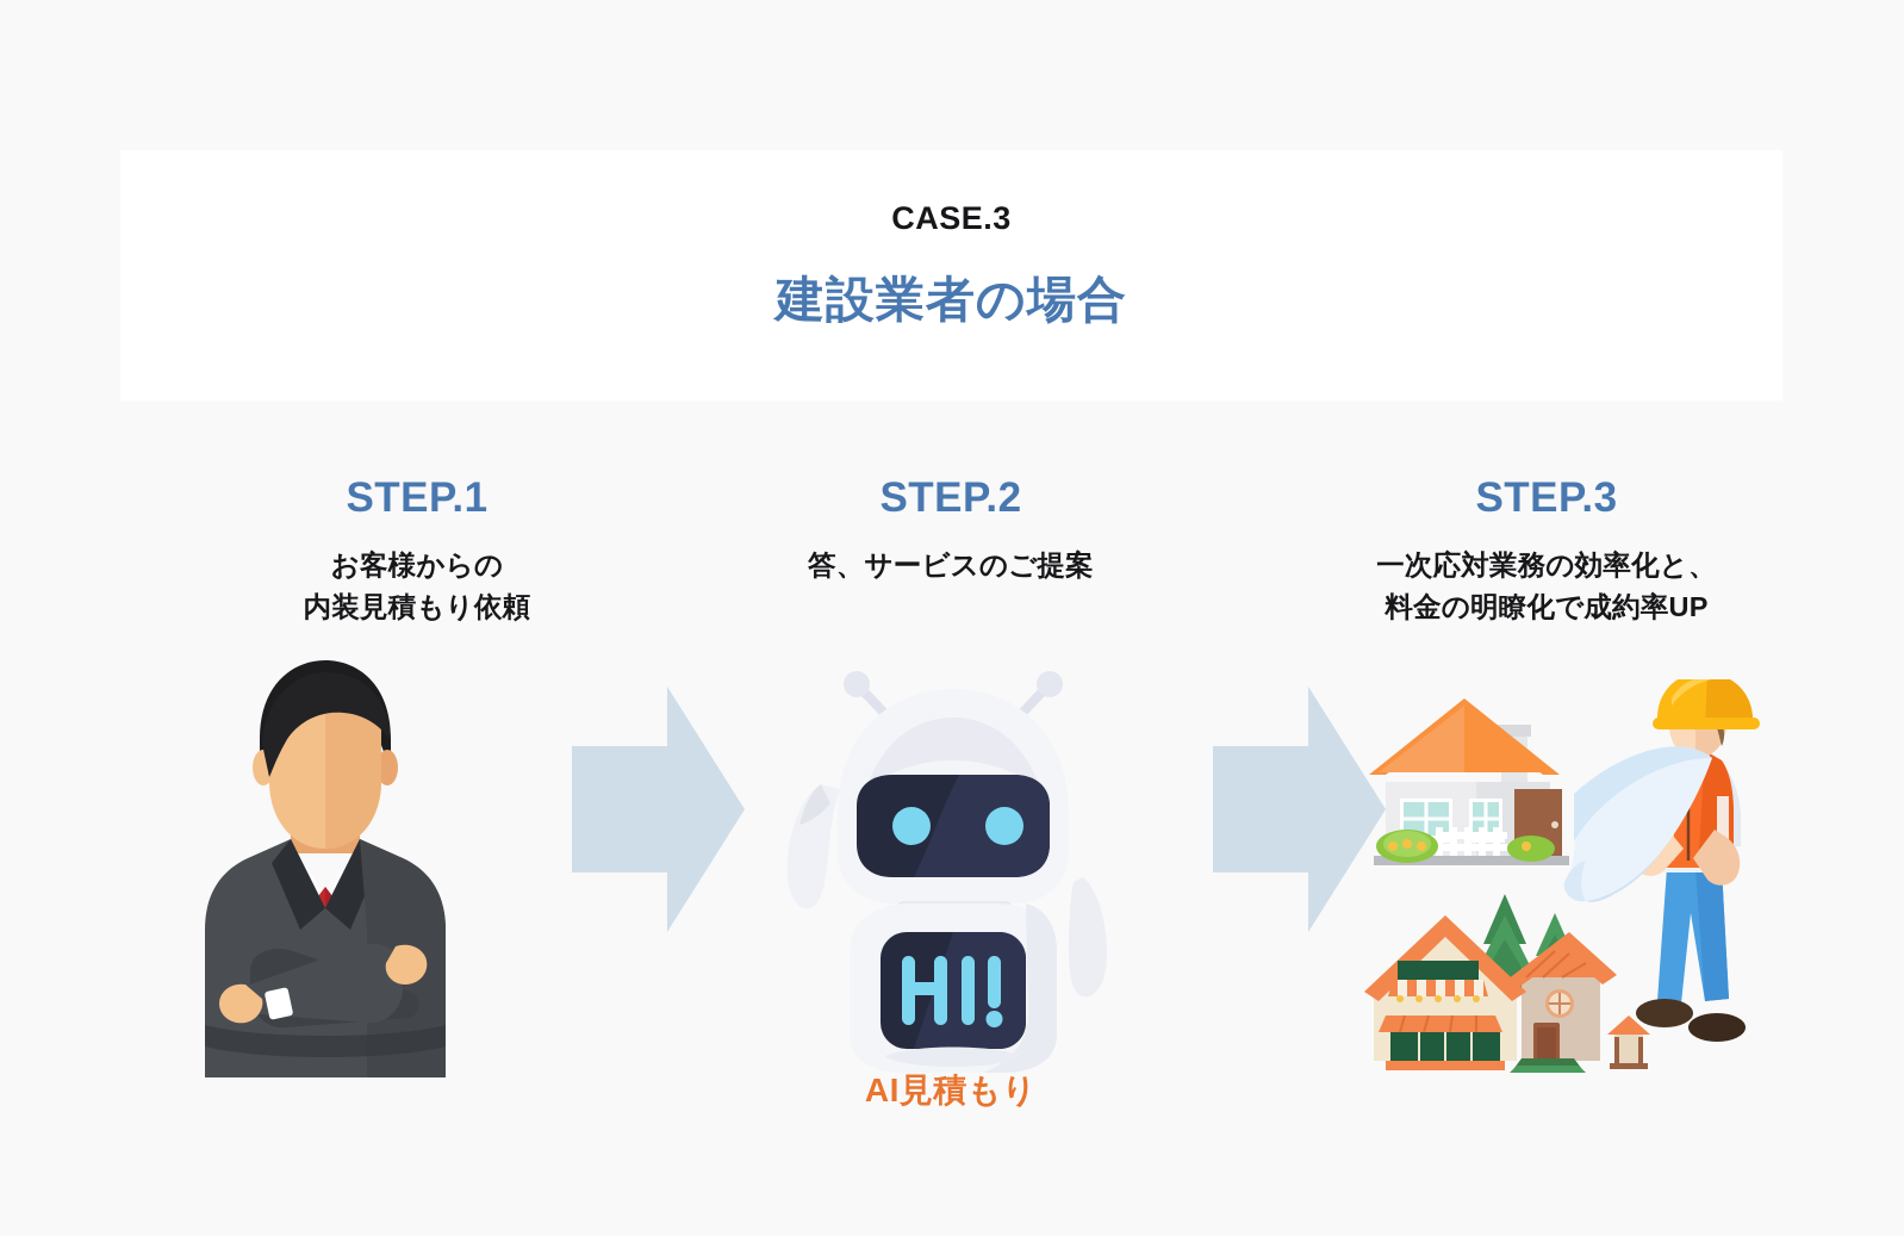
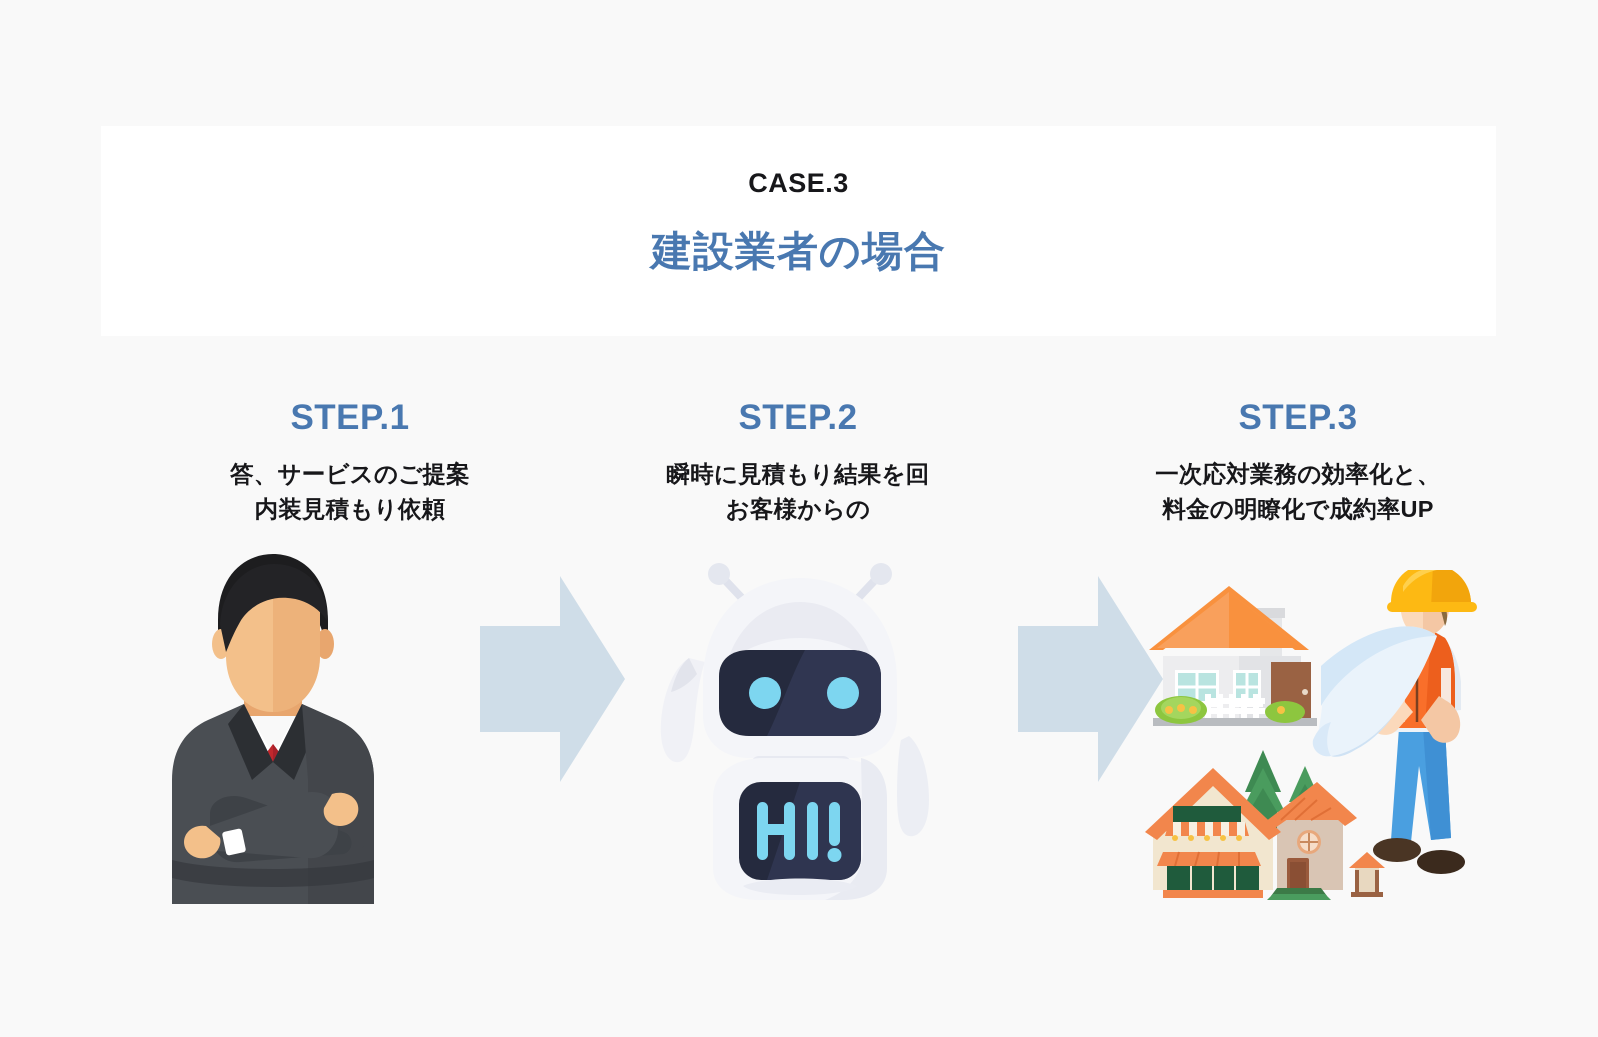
  CASE.3
  建設業者の場合
  STEP.1
- お客様からの
+ 答、サービスのご提案
  内装見積もり依頼
  STEP.2
+ 瞬時に見積もり結果を回
- 答、サービスのご提案
+ お客様からの
  STEP.3
  一次応対業務の効率化と、
  料金の明瞭化で成約率UP
- AI見積もり
